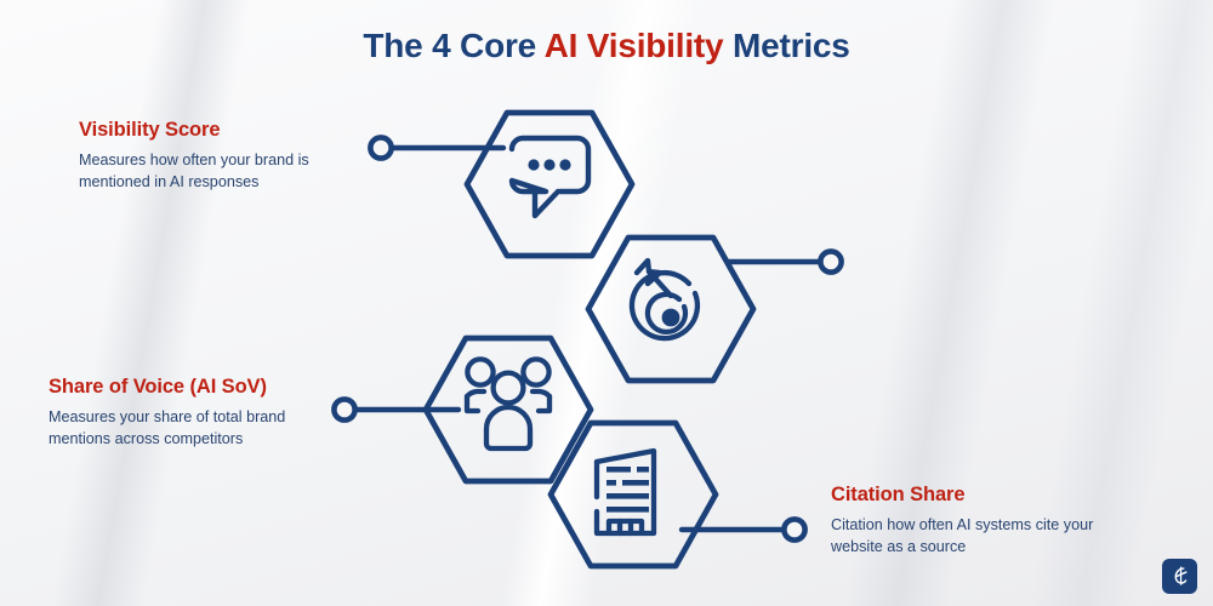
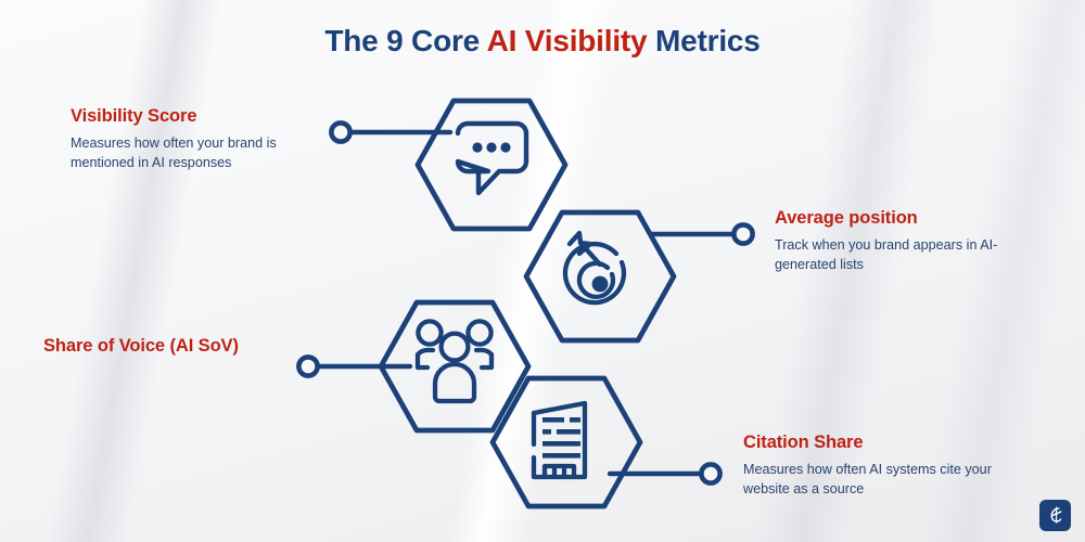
- The 4 Core AI Visibility Metrics
+ The 9 Core AI Visibility Metrics
  Visibility Score
  Measures how often your brand is mentioned in AI responses
+ Average position
+ Track when you brand appears in AI-generated lists
  Share of Voice (AI SoV)
- Measures your share of total brand mentions across competitors
  Citation Share
- Citation how often AI systems cite your website as a source
+ Measures how often AI systems cite your website as a source
